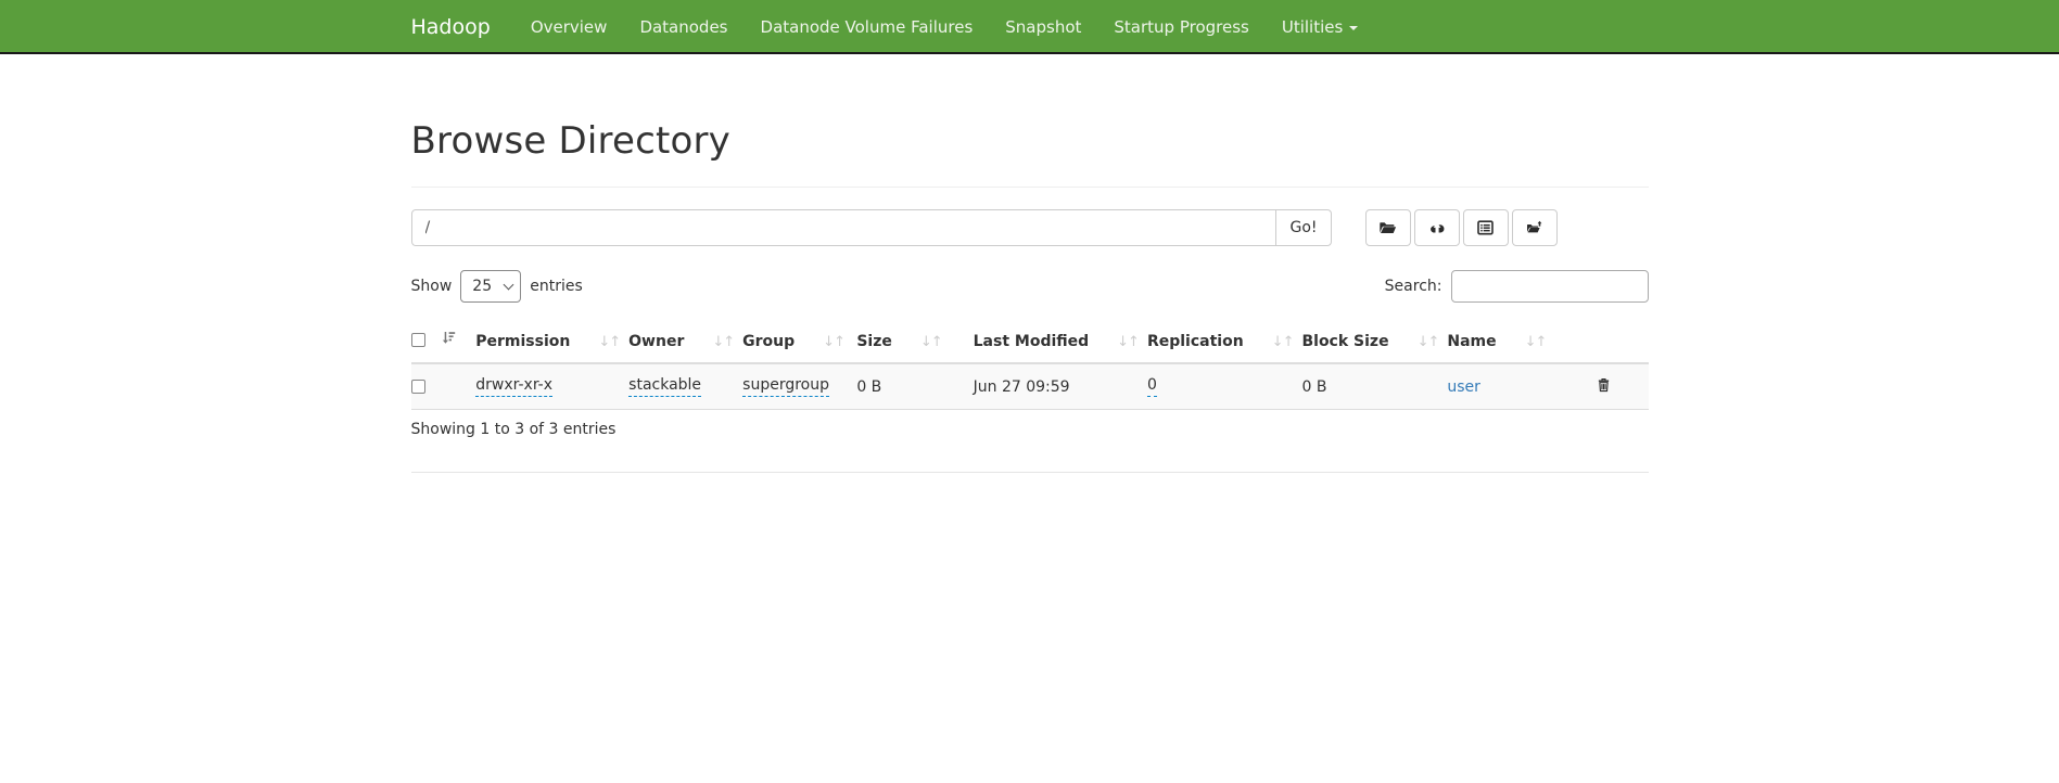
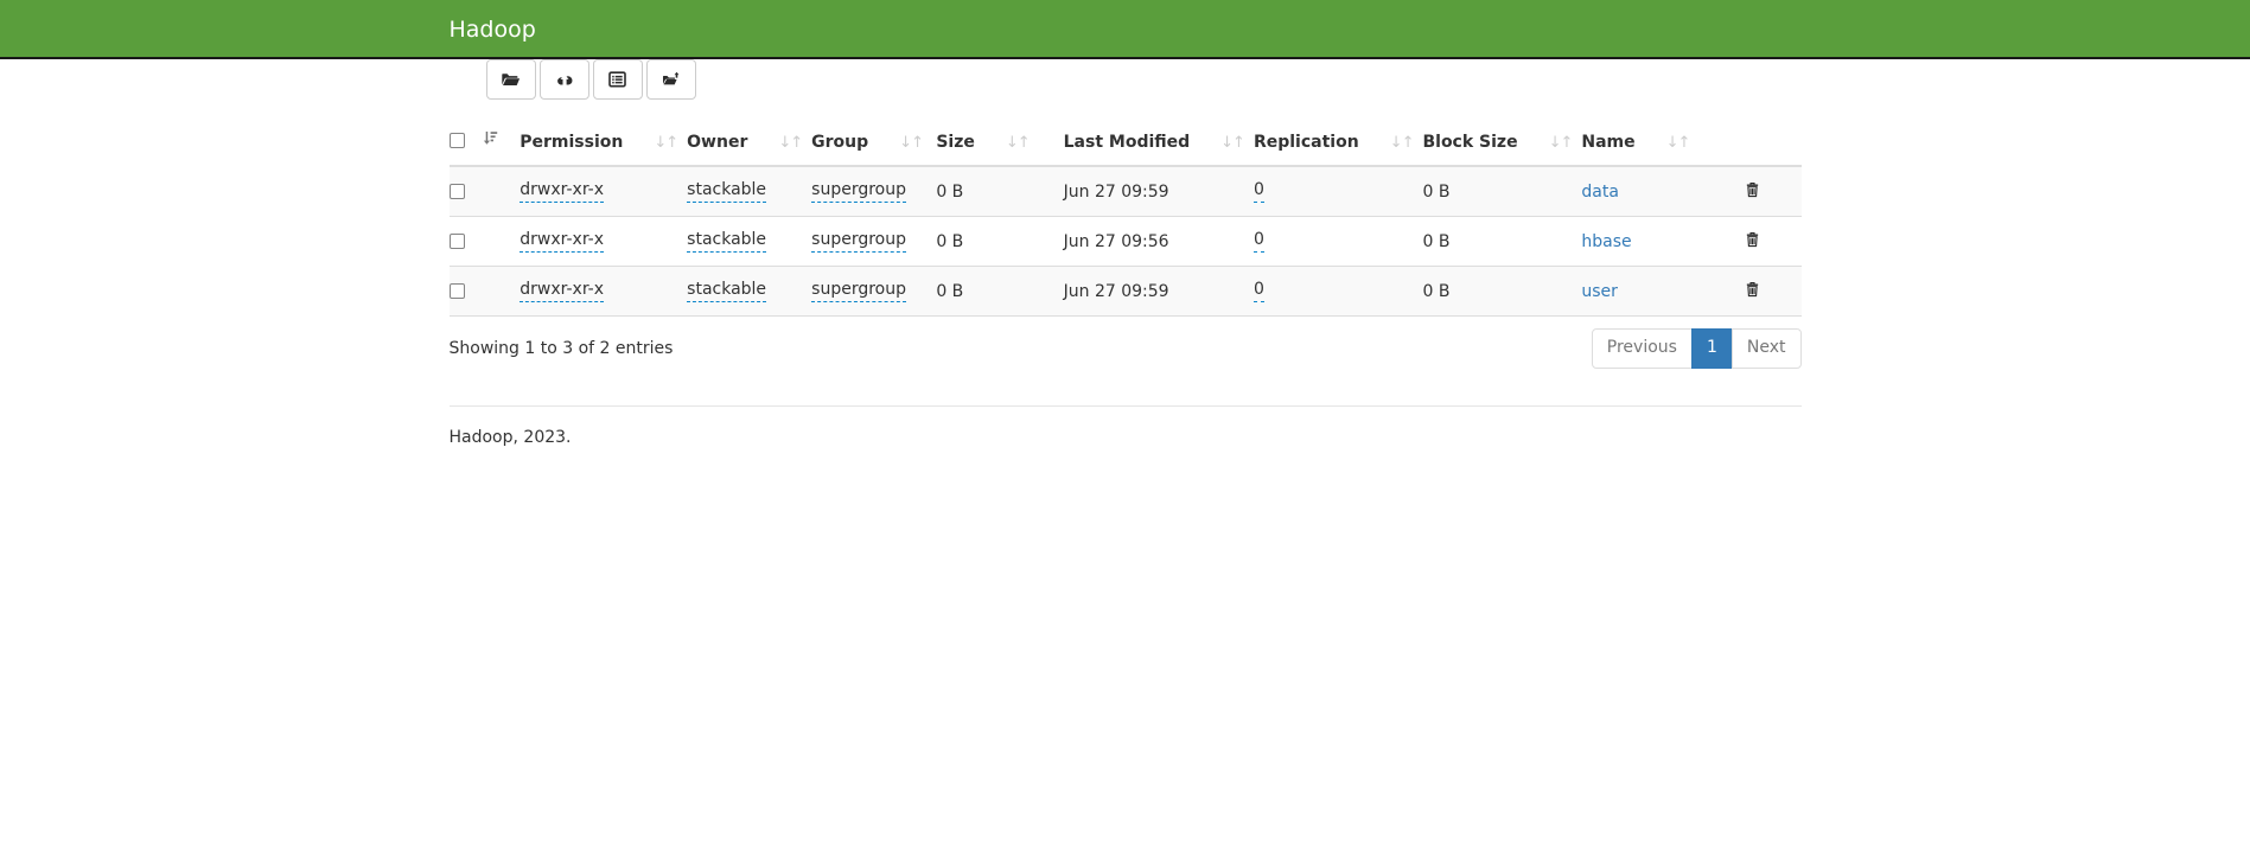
  Hadoop
- Overview
- Datanodes
- Datanode Volume Failures
- Snapshot
- Startup Progress
- Utilities
- Browse Directory
- /
- Go!
- Show
- 25
- entries
- Search:
  	Permission ↓↑	Owner ↓↑	Group ↓↑	Size ↓↑	Last Modified ↓↑	Replication ↓↑	Block Size ↓↑	Name ↓↑
+ 	drwxr-xr-x	stackable	supergroup	0 B	Jun 27 09:59	0	0 B	data
+ 	drwxr-xr-x	stackable	supergroup	0 B	Jun 27 09:56	0	0 B	hbase
  	drwxr-xr-x	stackable	supergroup	0 B	Jun 27 09:59	0	0 B	user
- Showing 1 to 3 of 3 entries
+ Showing 1 to 3 of 2 entries
+ Previous
+ 1
+ Next
+ Hadoop, 2023.
